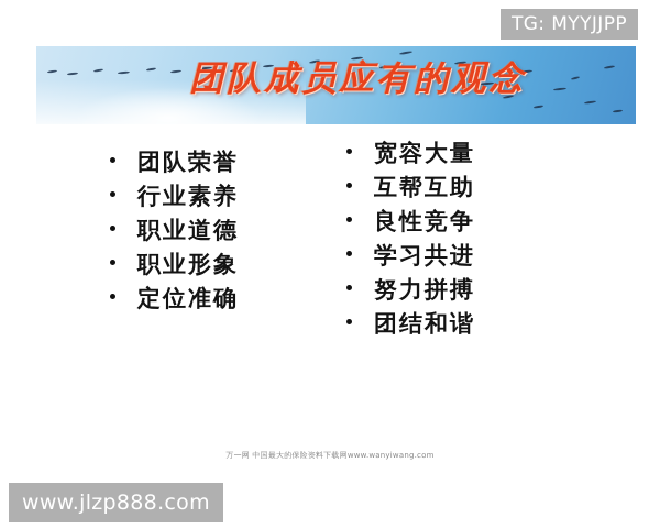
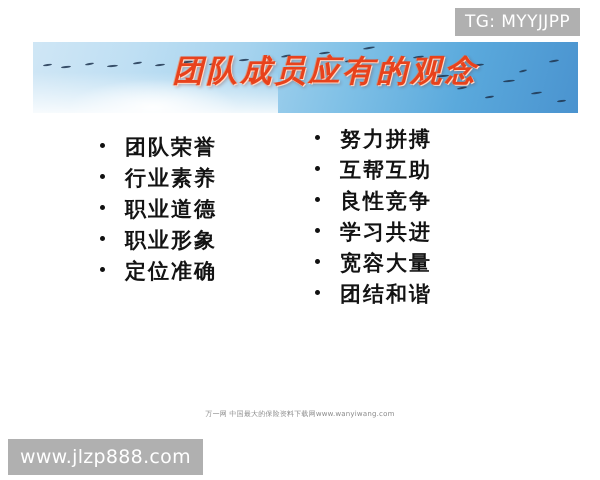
  团队成员应有的观念
  团队荣誉
  行业素养
  职业道德
  职业形象
  定位准确
- 宽容大量
+ 努力拼搏
  互帮互助
  良性竞争
  学习共进
- 努力拼搏
+ 宽容大量
  团结和谐
  万一网 中国最大的保险资料下载网www.wanyiwang.com
  TG: MYYJJPP
  www.jlzp888.com
